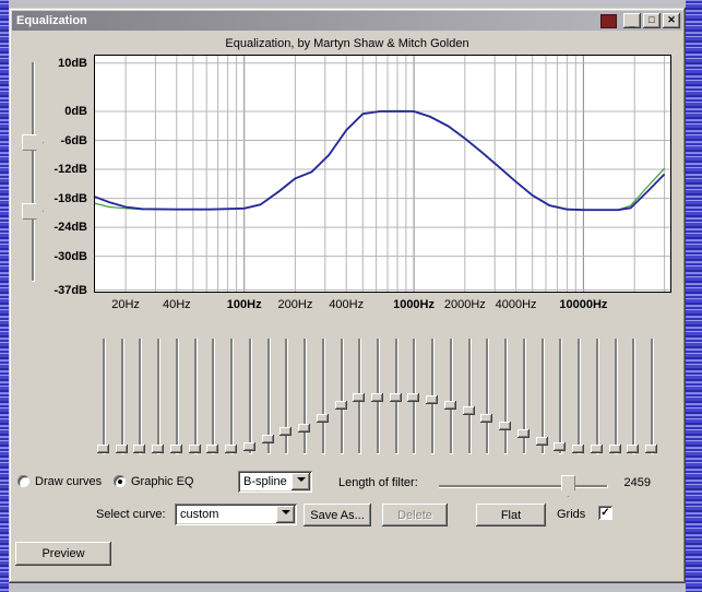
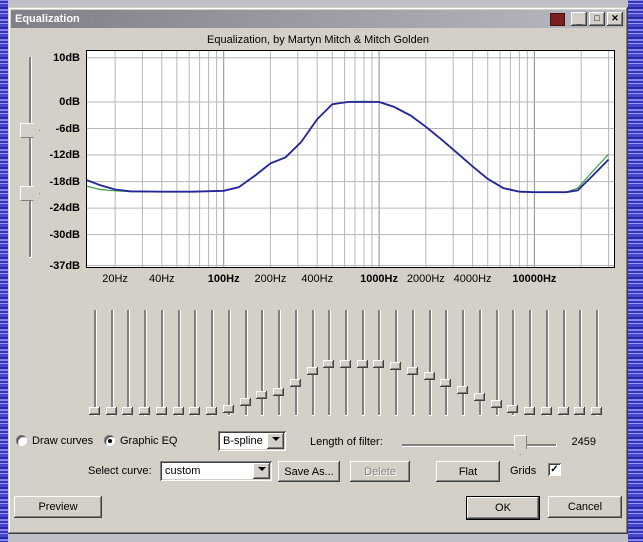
  Equalization
  _
  □
  ✕
- Equalization, by Martyn Shaw & Mitch Golden
+ Equalization, by Martyn Mitch & Mitch Golden
  10dB
  0dB
  -6dB
  -12dB
  -18dB
  -24dB
  -30dB
  -37dB
  20Hz
  40Hz
  100Hz
  200Hz
  400Hz
  1000Hz
  2000Hz
  4000Hz
  10000Hz
  Draw curves
  Graphic EQ
  B-spline
  Length of filter:
  2459
  Select curve:
  custom
  Save As...
  Delete
  Flat
  Grids
  ✓
  Preview
+ OK
+ Cancel
